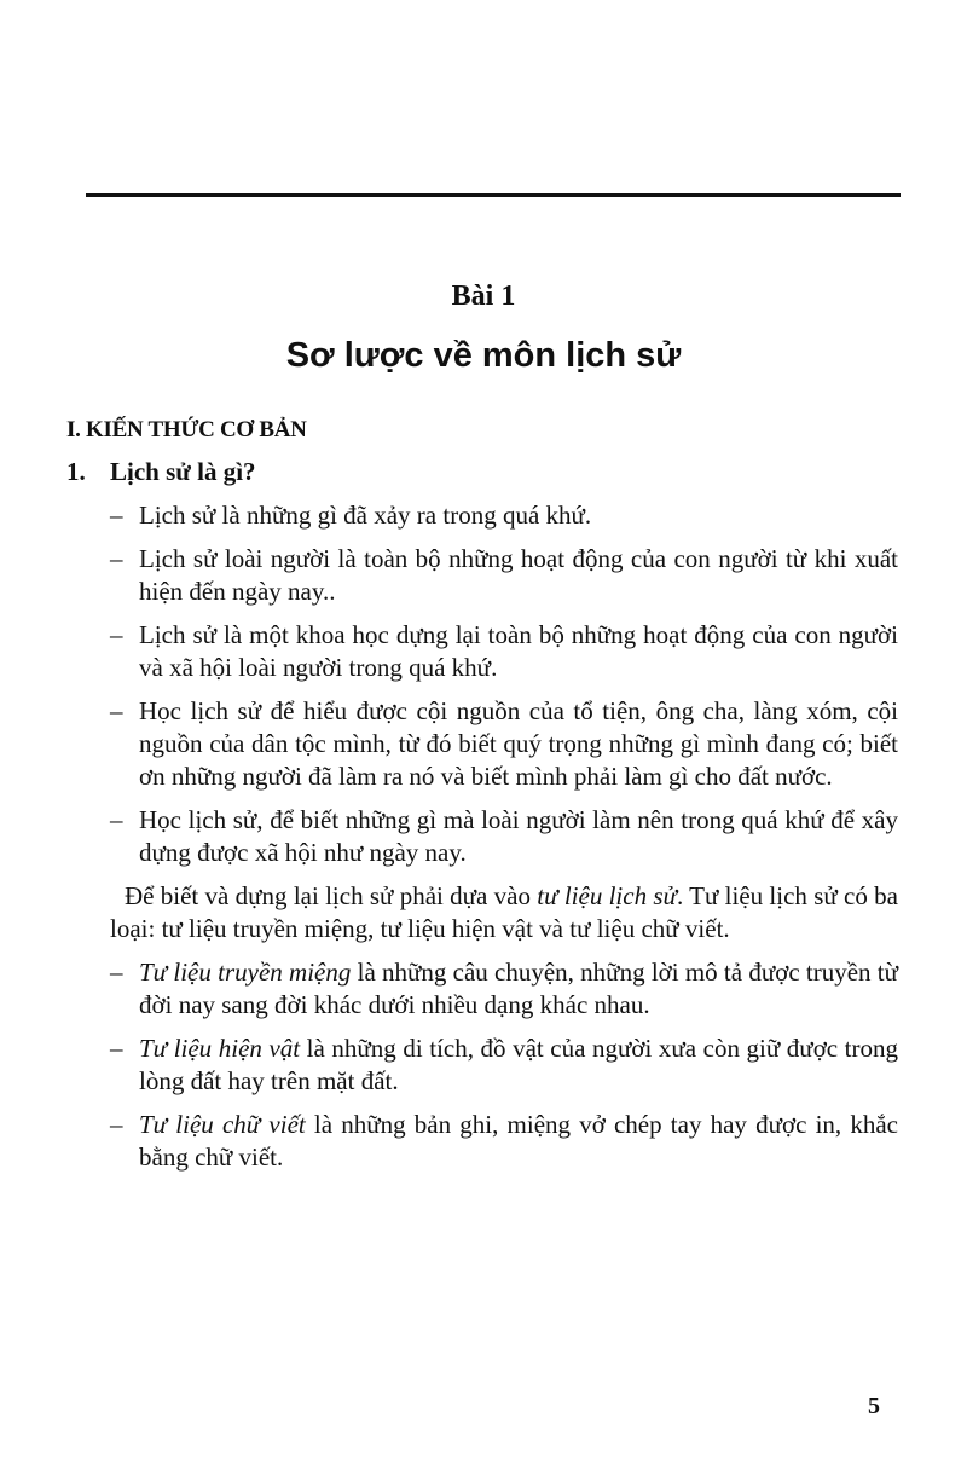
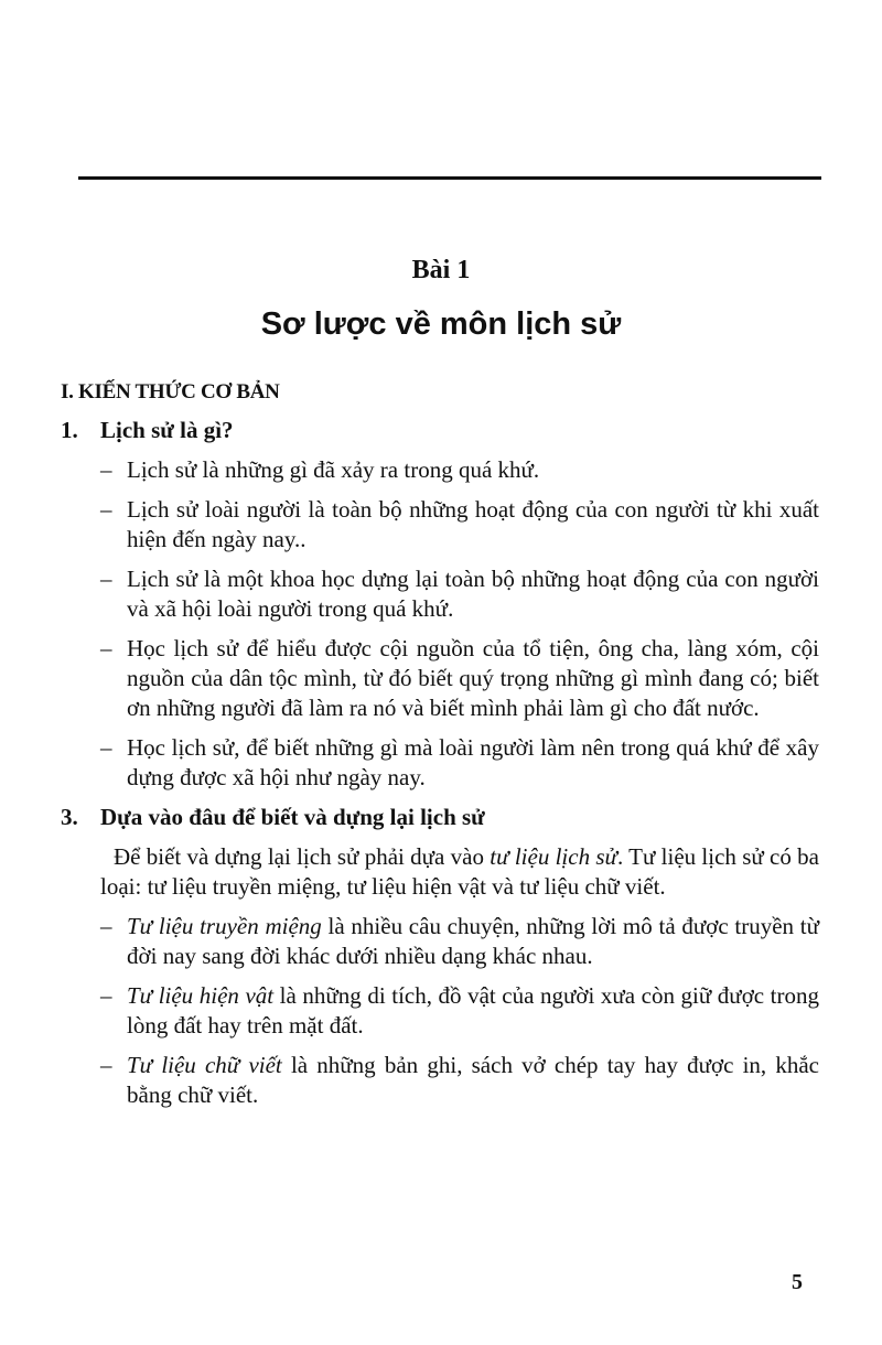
  Bài 1
  Sơ lược về môn lịch sử
  I. KIẾN THỨC CƠ BẢN
  1.
  Lịch sử là gì?
  –
  Lịch sử là những gì đã xảy ra trong quá khứ.
  –
  Lịch sử loài người là toàn bộ những hoạt động của con người từ khi xuất hiện đến ngày nay..
  –
  Lịch sử là một khoa học dựng lại toàn bộ những hoạt động của con người và xã hội loài người trong quá khứ.
  –
  Học lịch sử để hiểu được cội nguồn của tổ tiện, ông cha, làng xóm, cội nguồn của dân tộc mình, từ đó biết quý trọng những gì mình đang có; biết ơn những người đã làm ra nó và biết mình phải làm gì cho đất nước.
  –
  Học lịch sử, để biết những gì mà loài người làm nên trong quá khứ để xây dựng được xã hội như ngày nay.
+ 3.
+ Dựa vào đâu để biết và dựng lại lịch sử
  Để biết và dựng lại lịch sử phải dựa vào tư liệu lịch sử. Tư liệu lịch sử có ba loại: tư liệu truyền miệng, tư liệu hiện vật và tư liệu chữ viết.
  –
- Tư liệu truyền miệng là những câu chuyện, những lời mô tả được truyền từ đời nay sang đời khác dưới nhiều dạng khác nhau.
+ Tư liệu truyền miệng là nhiều câu chuyện, những lời mô tả được truyền từ đời nay sang đời khác dưới nhiều dạng khác nhau.
  –
  Tư liệu hiện vật là những di tích, đồ vật của người xưa còn giữ được trong lòng đất hay trên mặt đất.
  –
- Tư liệu chữ viết là những bản ghi, miệng vở chép tay hay được in, khắc bằng chữ viết.
+ Tư liệu chữ viết là những bản ghi, sách vở chép tay hay được in, khắc bằng chữ viết.
  5
